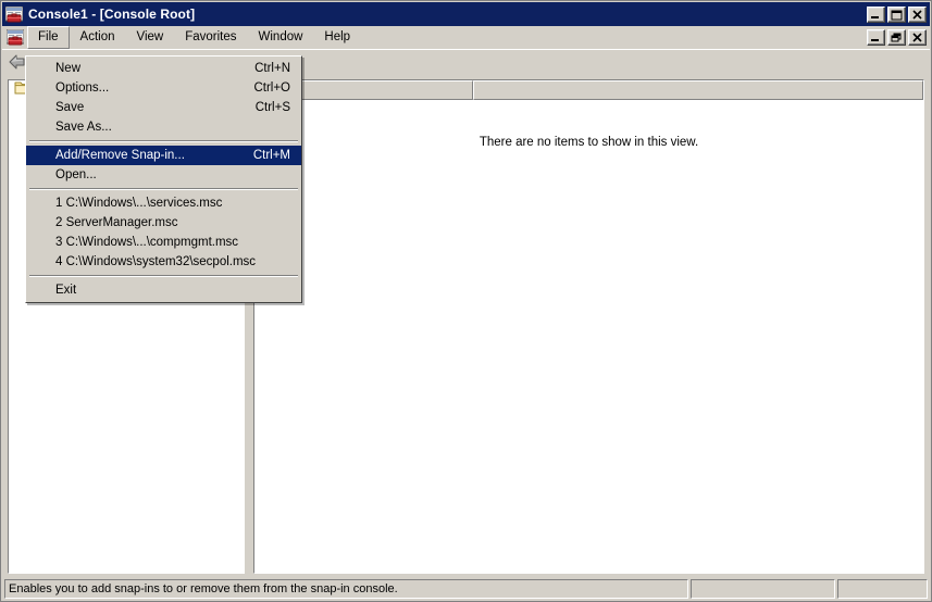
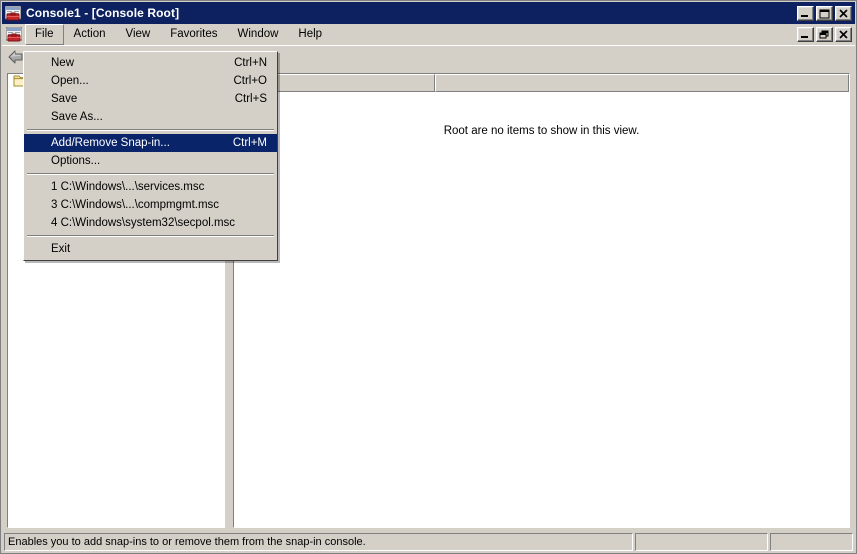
  Console1 - [Console Root]
  File
  Action
  View
  Favorites
  Window
  Help
- There are no items to show in this view.
+ Root are no items to show in this view.
  Enables you to add snap-ins to or remove them from the snap-in console.
  New
  Ctrl+N
- Options...
+ Open...
  Ctrl+O
  Save
  Ctrl+S
  Save As...
  Add/Remove Snap-in...
  Ctrl+M
- Open...
+ Options...
  1 C:\Windows\...\services.msc
- 2 ServerManager.msc
  3 C:\Windows\...\compmgmt.msc
  4 C:\Windows\system32\secpol.msc
  Exit
